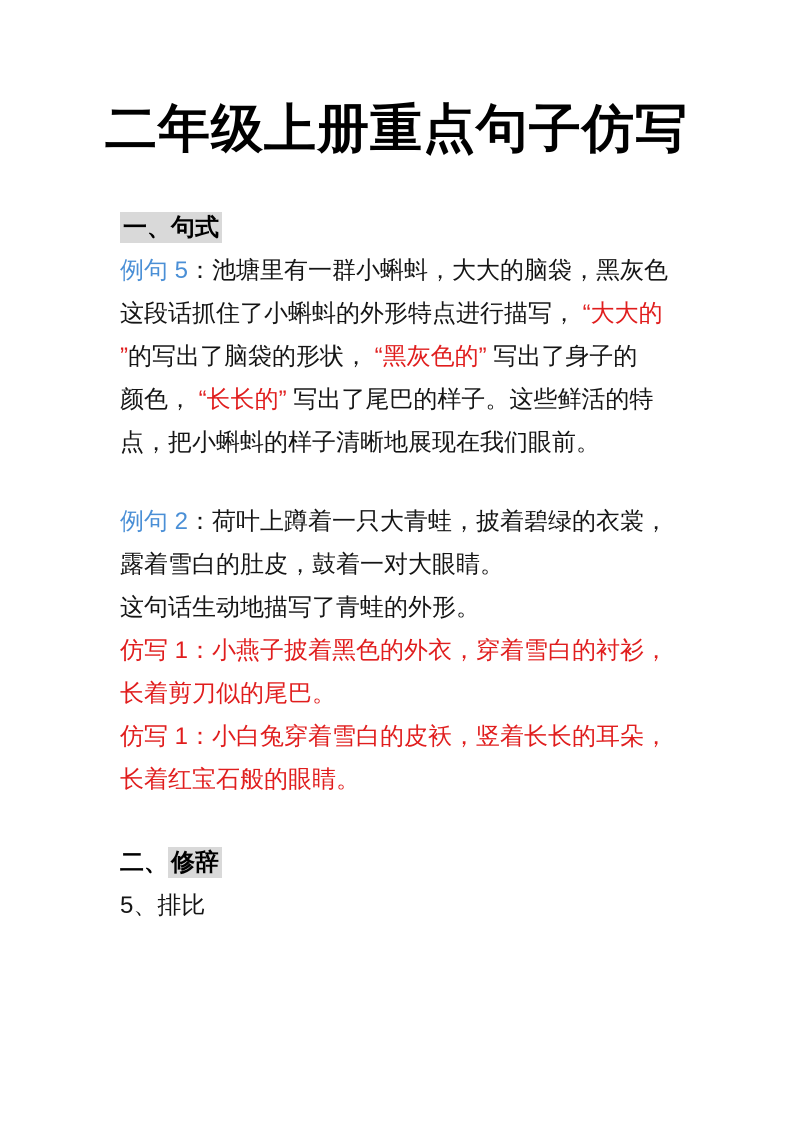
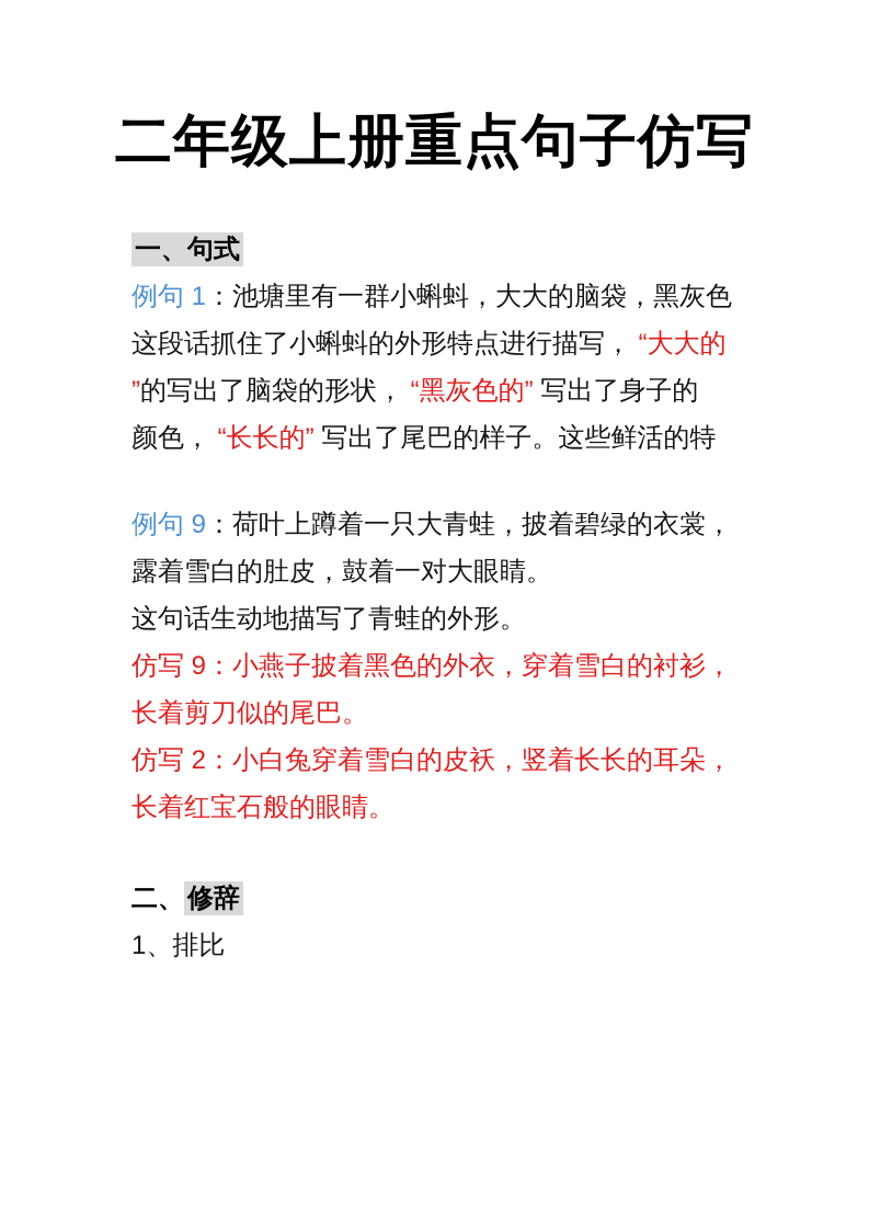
  二年级上册重点句子仿写
  一、句式
- 例句 5：池塘里有一群小蝌蚪，大大的脑袋，黑灰色
+ 例句 1：池塘里有一群小蝌蚪，大大的脑袋，黑灰色
  这段话抓住了小蝌蚪的外形特点进行描写， “大大的
  ”的写出了脑袋的形状， “黑灰色的” 写出了身子的
  颜色， “长长的” 写出了尾巴的样子。这些鲜活的特
- 点，把小蝌蚪的样子清晰地展现在我们眼前。
- 例句 2：荷叶上蹲着一只大青蛙，披着碧绿的衣裳，
+ 例句 9：荷叶上蹲着一只大青蛙，披着碧绿的衣裳，
  露着雪白的肚皮，鼓着一对大眼睛。
  这句话生动地描写了青蛙的外形。
- 仿写 1：小燕子披着黑色的外衣，穿着雪白的衬衫，
+ 仿写 9：小燕子披着黑色的外衣，穿着雪白的衬衫，
  长着剪刀似的尾巴。
- 仿写 1：小白兔穿着雪白的皮袄，竖着长长的耳朵，
+ 仿写 2：小白兔穿着雪白的皮袄，竖着长长的耳朵，
  长着红宝石般的眼睛。
  二、修辞
- 5、排比
+ 1、排比
